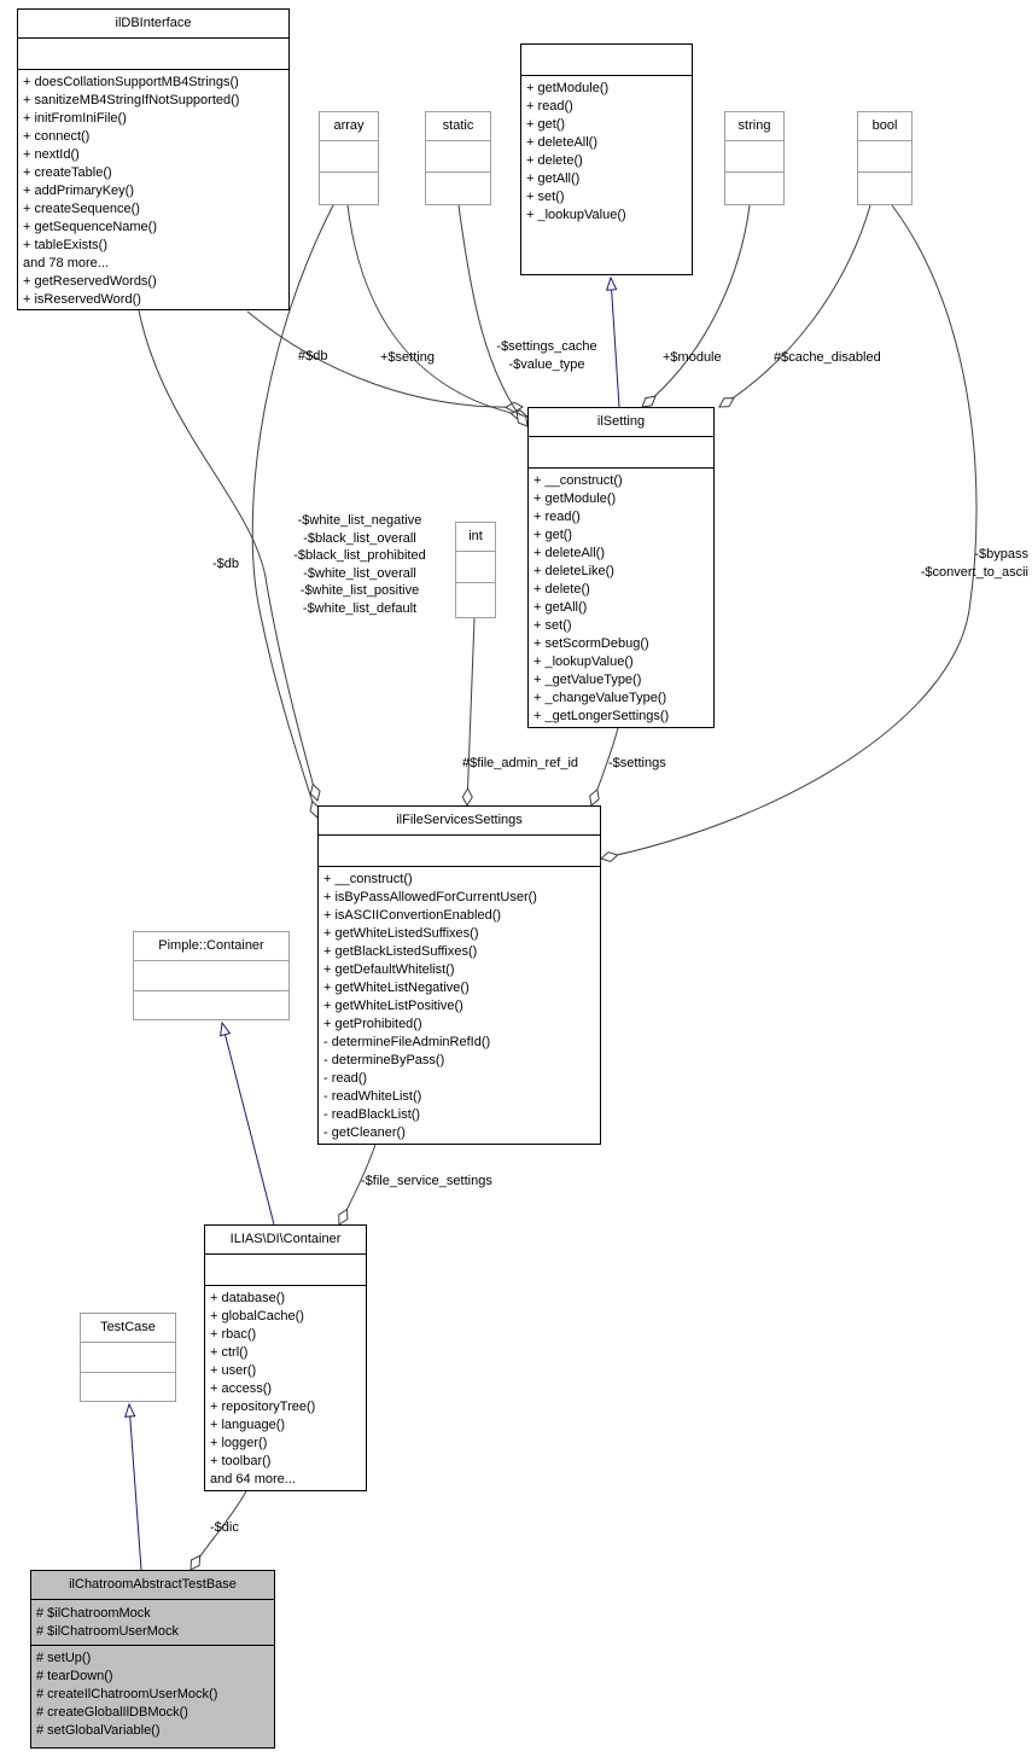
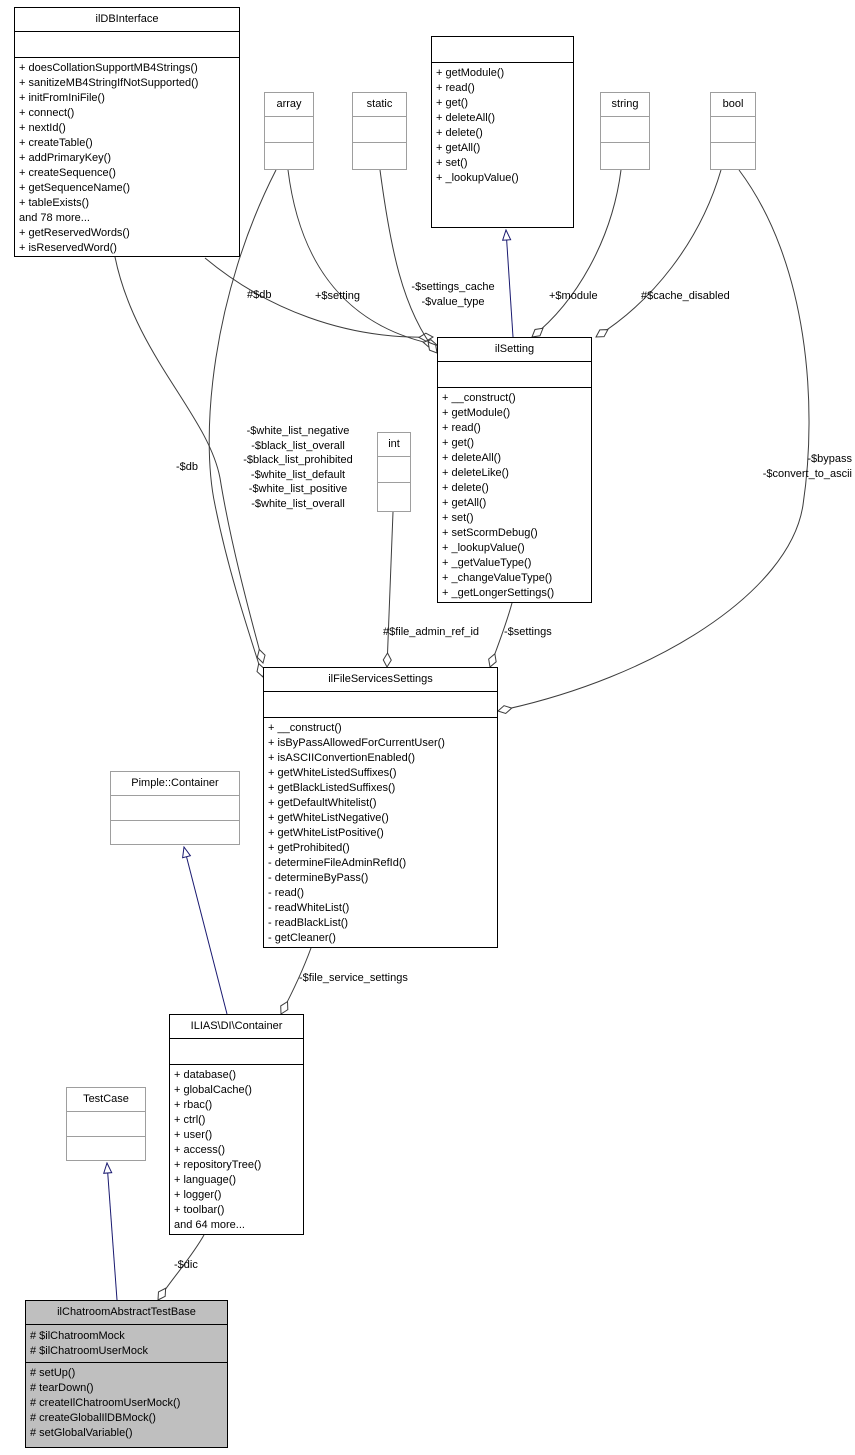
  ilDBInterface
  + doesCollationSupportMB4Strings()
  + sanitizeMB4StringIfNotSupported()
  + initFromIniFile()
  + connect()
  + nextId()
  + createTable()
  + addPrimaryKey()
  + createSequence()
  + getSequenceName()
  + tableExists()
  and 78 more...
  + getReservedWords()
  + isReservedWord()
  + getModule()
  + read()
  + get()
  + deleteAll()
  + delete()
  + getAll()
  + set()
  + _lookupValue()
  array
  static
  string
  bool
  ilSetting
  + __construct()
  + getModule()
  + read()
  + get()
  + deleteAll()
  + deleteLike()
  + delete()
  + getAll()
  + set()
  + setScormDebug()
  + _lookupValue()
  + _getValueType()
  + _changeValueType()
  + _getLongerSettings()
  int
  ilFileServicesSettings
  + __construct()
  + isByPassAllowedForCurrentUser()
  + isASCIIConvertionEnabled()
  + getWhiteListedSuffixes()
  + getBlackListedSuffixes()
  + getDefaultWhitelist()
  + getWhiteListNegative()
  + getWhiteListPositive()
  + getProhibited()
  - determineFileAdminRefId()
  - determineByPass()
  - read()
  - readWhiteList()
  - readBlackList()
  - getCleaner()
  Pimple::Container
  ILIAS\DI\Container
  + database()
  + globalCache()
  + rbac()
  + ctrl()
  + user()
  + access()
  + repositoryTree()
  + language()
  + logger()
  + toolbar()
  and 64 more...
  TestCase
  ilChatroomAbstractTestBase
  # $ilChatroomMock
  # $ilChatroomUserMock
  # setUp()
  # tearDown()
  # createIlChatroomUserMock()
  # createGlobalIlDBMock()
  # setGlobalVariable()
  #$db
  +$setting
  -$settings_cache
  -$value_type
  +$module
  #$cache_disabled
  -$bypass
  -$convert_to_ascii
  -$db
  -$white_list_negative
  -$black_list_overall
  -$black_list_prohibited
- -$white_list_overall
+ -$white_list_default
  -$white_list_positive
- -$white_list_default
+ -$white_list_overall
  #$file_admin_ref_id
  -$settings
  -$file_service_settings
  -$dic
